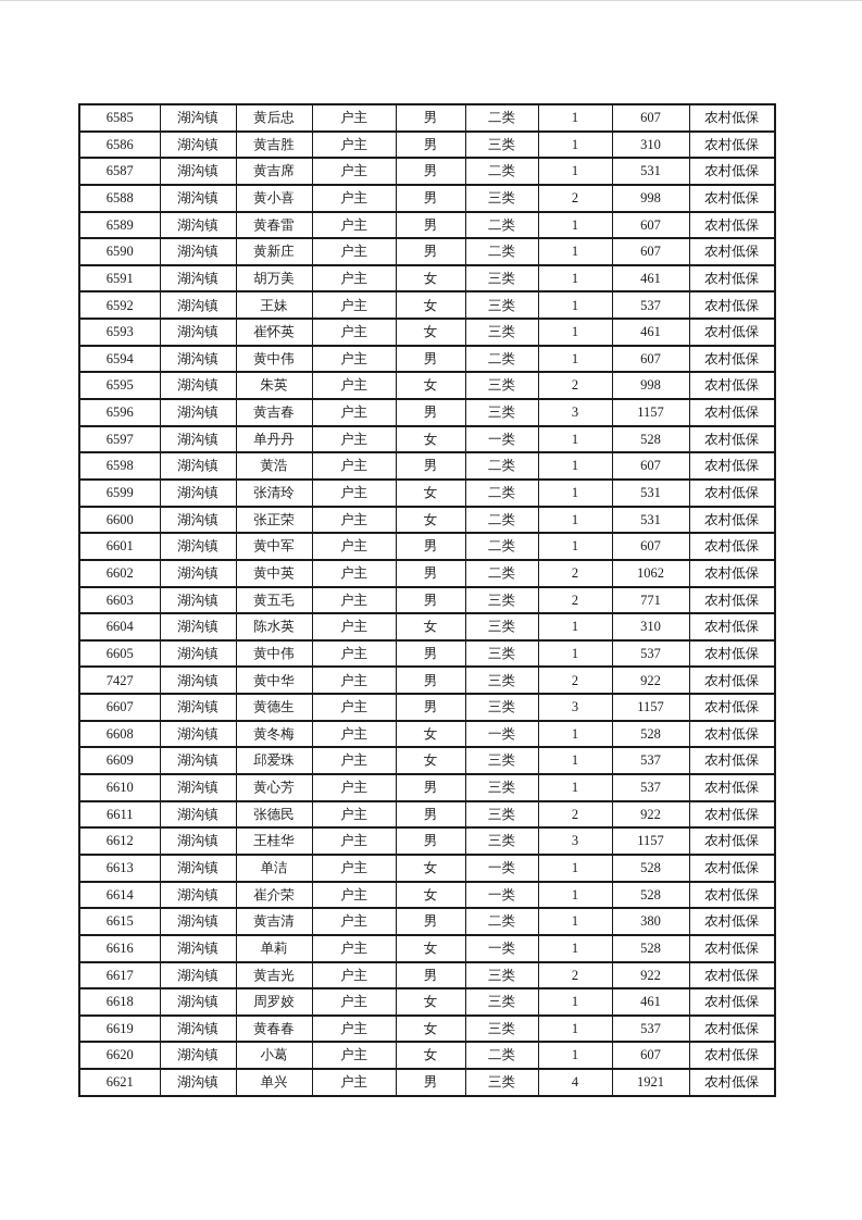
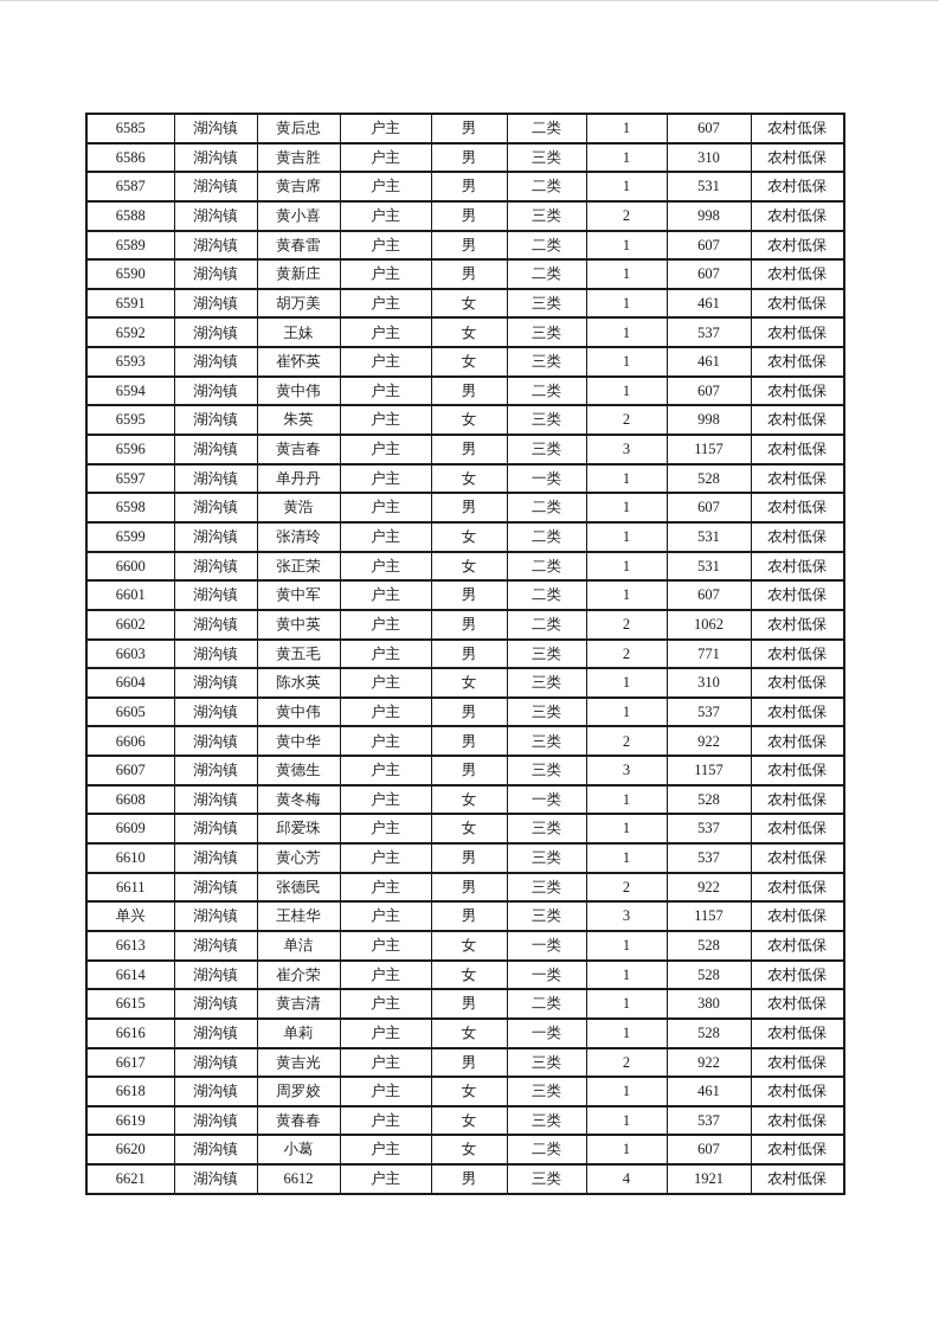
  6585	湖沟镇	黄后忠	户主	男	二类	1	607	农村低保
  6586	湖沟镇	黄吉胜	户主	男	三类	1	310	农村低保
  6587	湖沟镇	黄吉席	户主	男	二类	1	531	农村低保
  6588	湖沟镇	黄小喜	户主	男	三类	2	998	农村低保
  6589	湖沟镇	黄春雷	户主	男	二类	1	607	农村低保
  6590	湖沟镇	黄新庄	户主	男	二类	1	607	农村低保
  6591	湖沟镇	胡万美	户主	女	三类	1	461	农村低保
  6592	湖沟镇	王妹	户主	女	三类	1	537	农村低保
  6593	湖沟镇	崔怀英	户主	女	三类	1	461	农村低保
  6594	湖沟镇	黄中伟	户主	男	二类	1	607	农村低保
  6595	湖沟镇	朱英	户主	女	三类	2	998	农村低保
  6596	湖沟镇	黄吉春	户主	男	三类	3	1157	农村低保
  6597	湖沟镇	单丹丹	户主	女	一类	1	528	农村低保
  6598	湖沟镇	黄浩	户主	男	二类	1	607	农村低保
  6599	湖沟镇	张清玲	户主	女	二类	1	531	农村低保
  6600	湖沟镇	张正荣	户主	女	二类	1	531	农村低保
  6601	湖沟镇	黄中军	户主	男	二类	1	607	农村低保
  6602	湖沟镇	黄中英	户主	男	二类	2	1062	农村低保
  6603	湖沟镇	黄五毛	户主	男	三类	2	771	农村低保
  6604	湖沟镇	陈水英	户主	女	三类	1	310	农村低保
  6605	湖沟镇	黄中伟	户主	男	三类	1	537	农村低保
- 7427	湖沟镇	黄中华	户主	男	三类	2	922	农村低保
+ 6606	湖沟镇	黄中华	户主	男	三类	2	922	农村低保
  6607	湖沟镇	黄德生	户主	男	三类	3	1157	农村低保
  6608	湖沟镇	黄冬梅	户主	女	一类	1	528	农村低保
  6609	湖沟镇	邱爱珠	户主	女	三类	1	537	农村低保
  6610	湖沟镇	黄心芳	户主	男	三类	1	537	农村低保
  6611	湖沟镇	张德民	户主	男	三类	2	922	农村低保
- 6612	湖沟镇	王桂华	户主	男	三类	3	1157	农村低保
+ 单兴	湖沟镇	王桂华	户主	男	三类	3	1157	农村低保
  6613	湖沟镇	单洁	户主	女	一类	1	528	农村低保
  6614	湖沟镇	崔介荣	户主	女	一类	1	528	农村低保
  6615	湖沟镇	黄吉清	户主	男	二类	1	380	农村低保
  6616	湖沟镇	单莉	户主	女	一类	1	528	农村低保
  6617	湖沟镇	黄吉光	户主	男	三类	2	922	农村低保
  6618	湖沟镇	周罗姣	户主	女	三类	1	461	农村低保
  6619	湖沟镇	黄春春	户主	女	三类	1	537	农村低保
  6620	湖沟镇	小葛	户主	女	二类	1	607	农村低保
- 6621	湖沟镇	单兴	户主	男	三类	4	1921	农村低保
+ 6621	湖沟镇	6612	户主	男	三类	4	1921	农村低保
